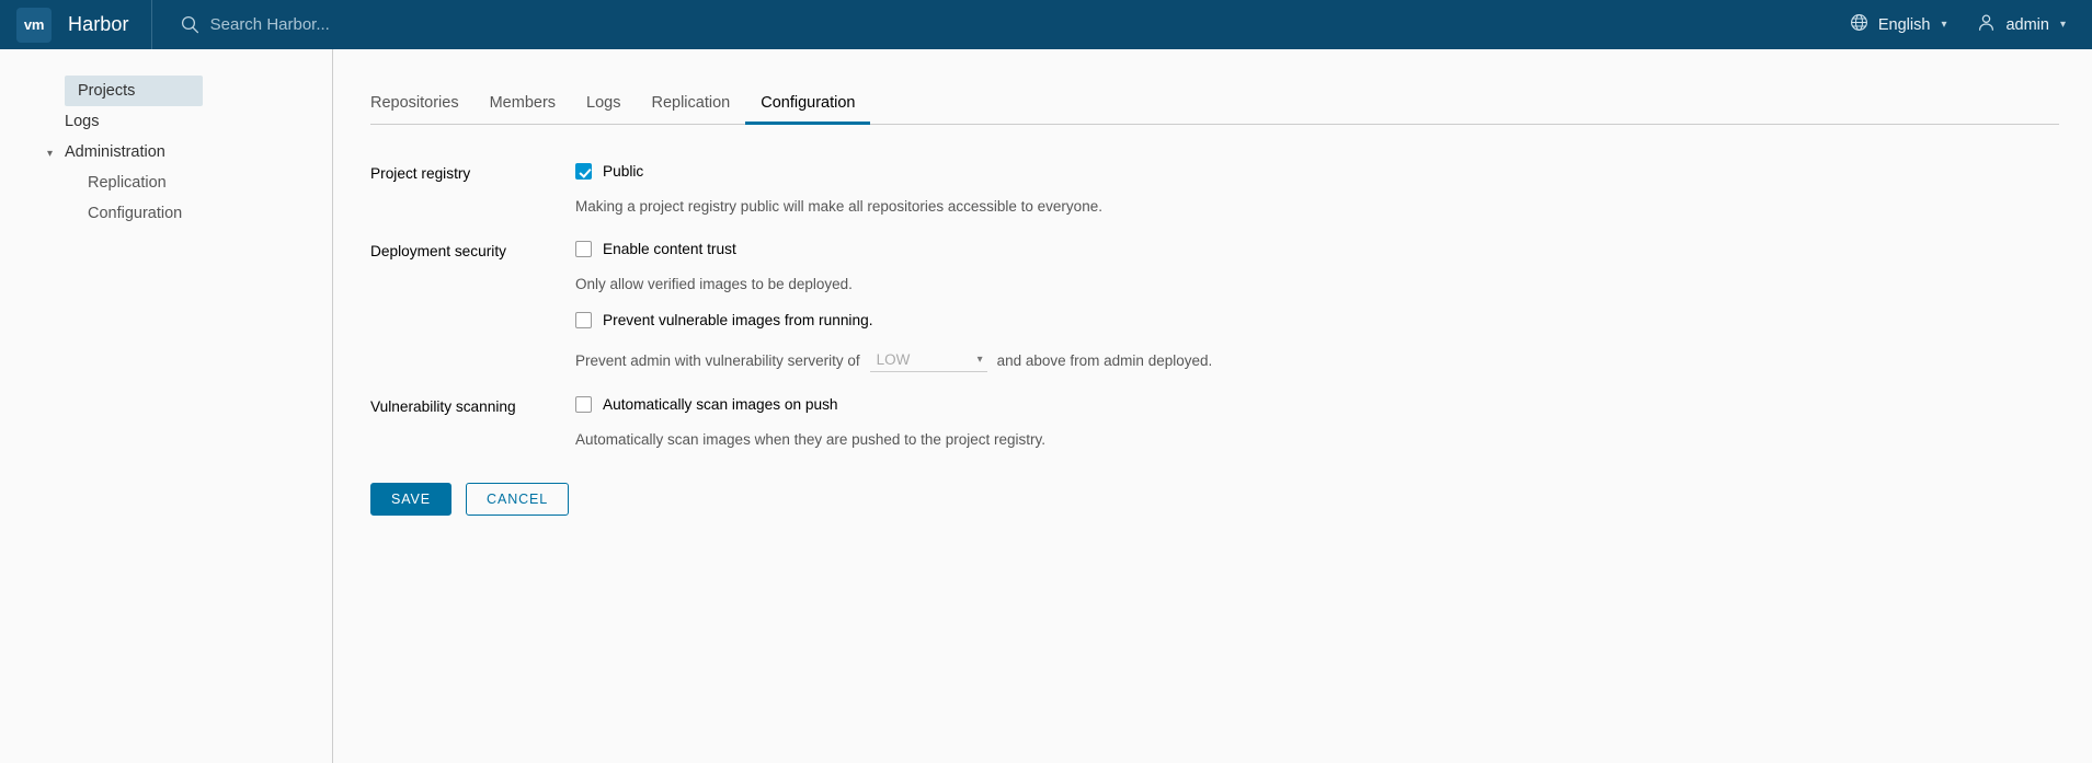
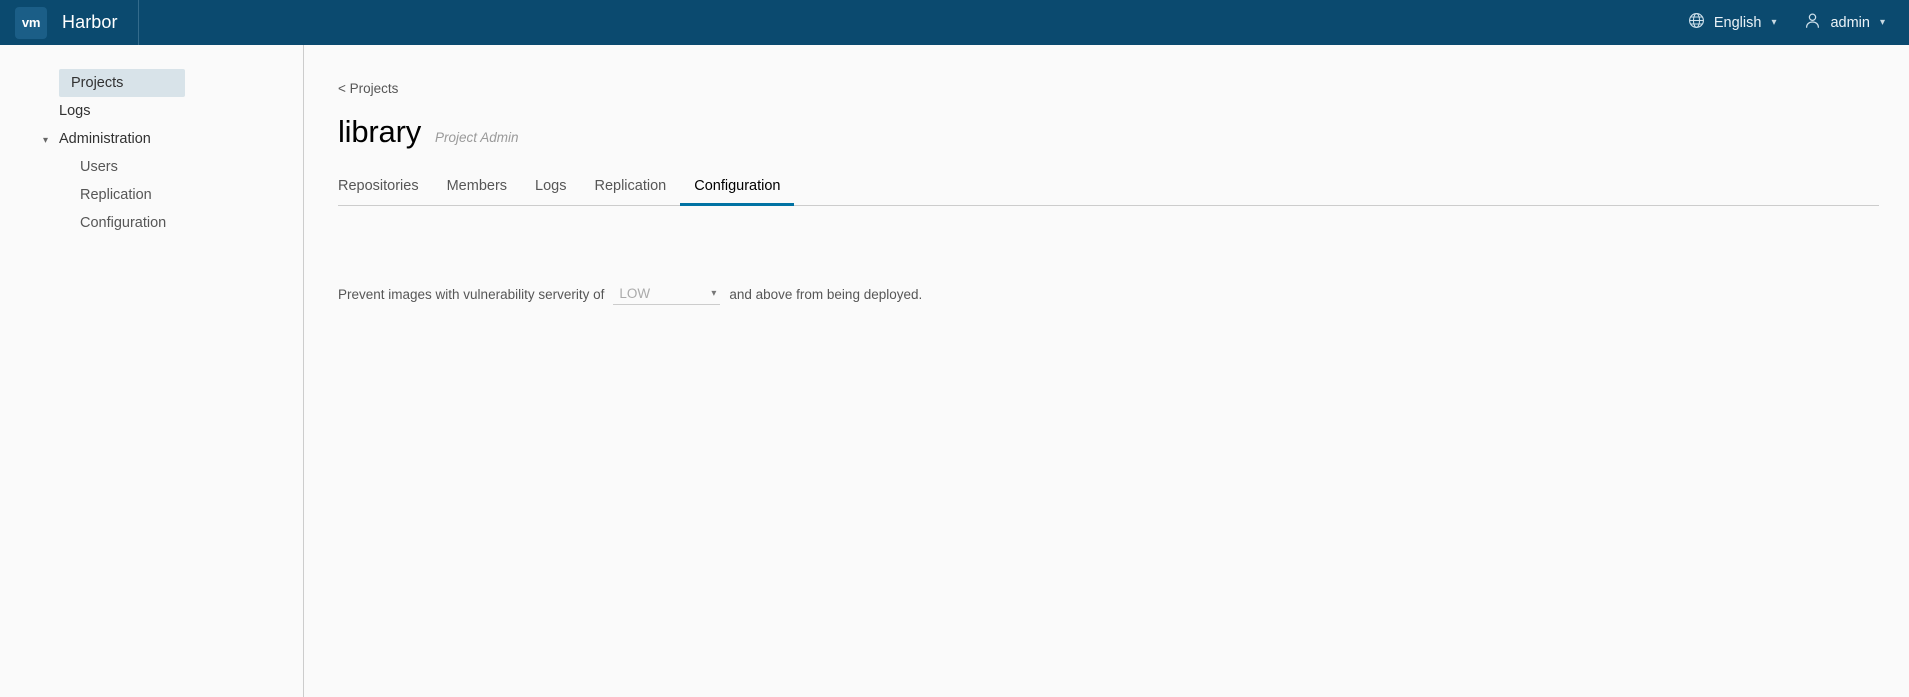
  vm
  Harbor
- Search Harbor...
  English
  ▾
  admin
  ▾
  Projects
  Logs
  ▾
  Administration
+ Users
  Replication
  Configuration
+ < Projects
+ library
+ Project Admin
  Repositories
  Members
  Logs
  Replication
  Configuration
- Project registry
- Public
- Making a project registry public will make all repositories accessible to everyone.
- Deployment security
- Enable content trust
- Only allow verified images to be deployed.
- Prevent vulnerable images from running.
- Prevent admin with vulnerability serverity of
+ Prevent images with vulnerability serverity of
  LOW
  ▾
- and above from admin deployed.
+ and above from being deployed.
- Vulnerability scanning
- Automatically scan images on push
- Automatically scan images when they are pushed to the project registry.
- SAVE
- CANCEL
